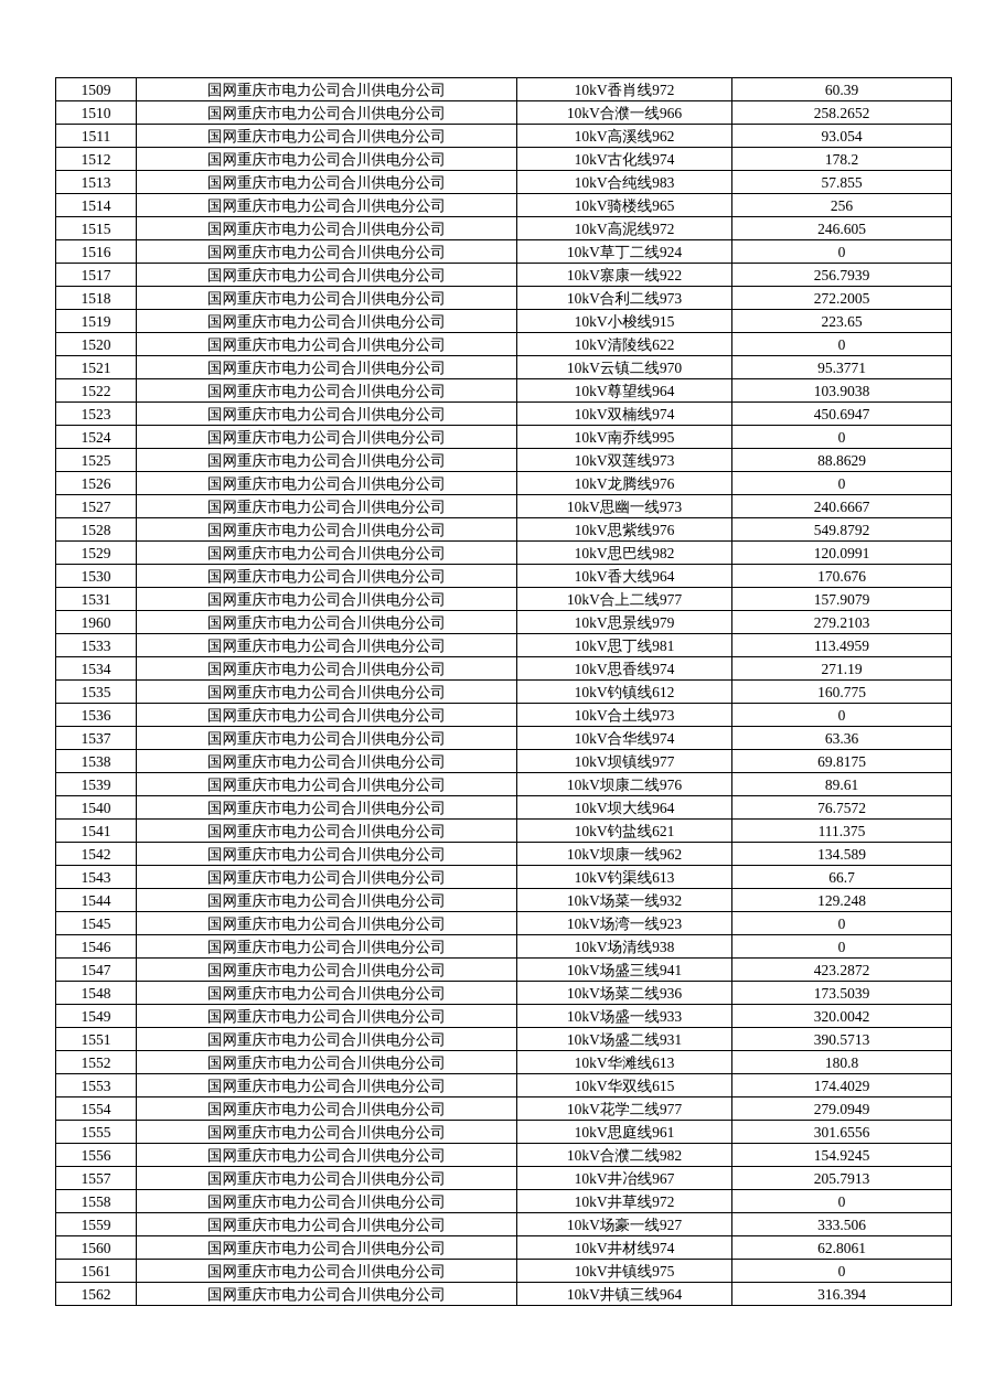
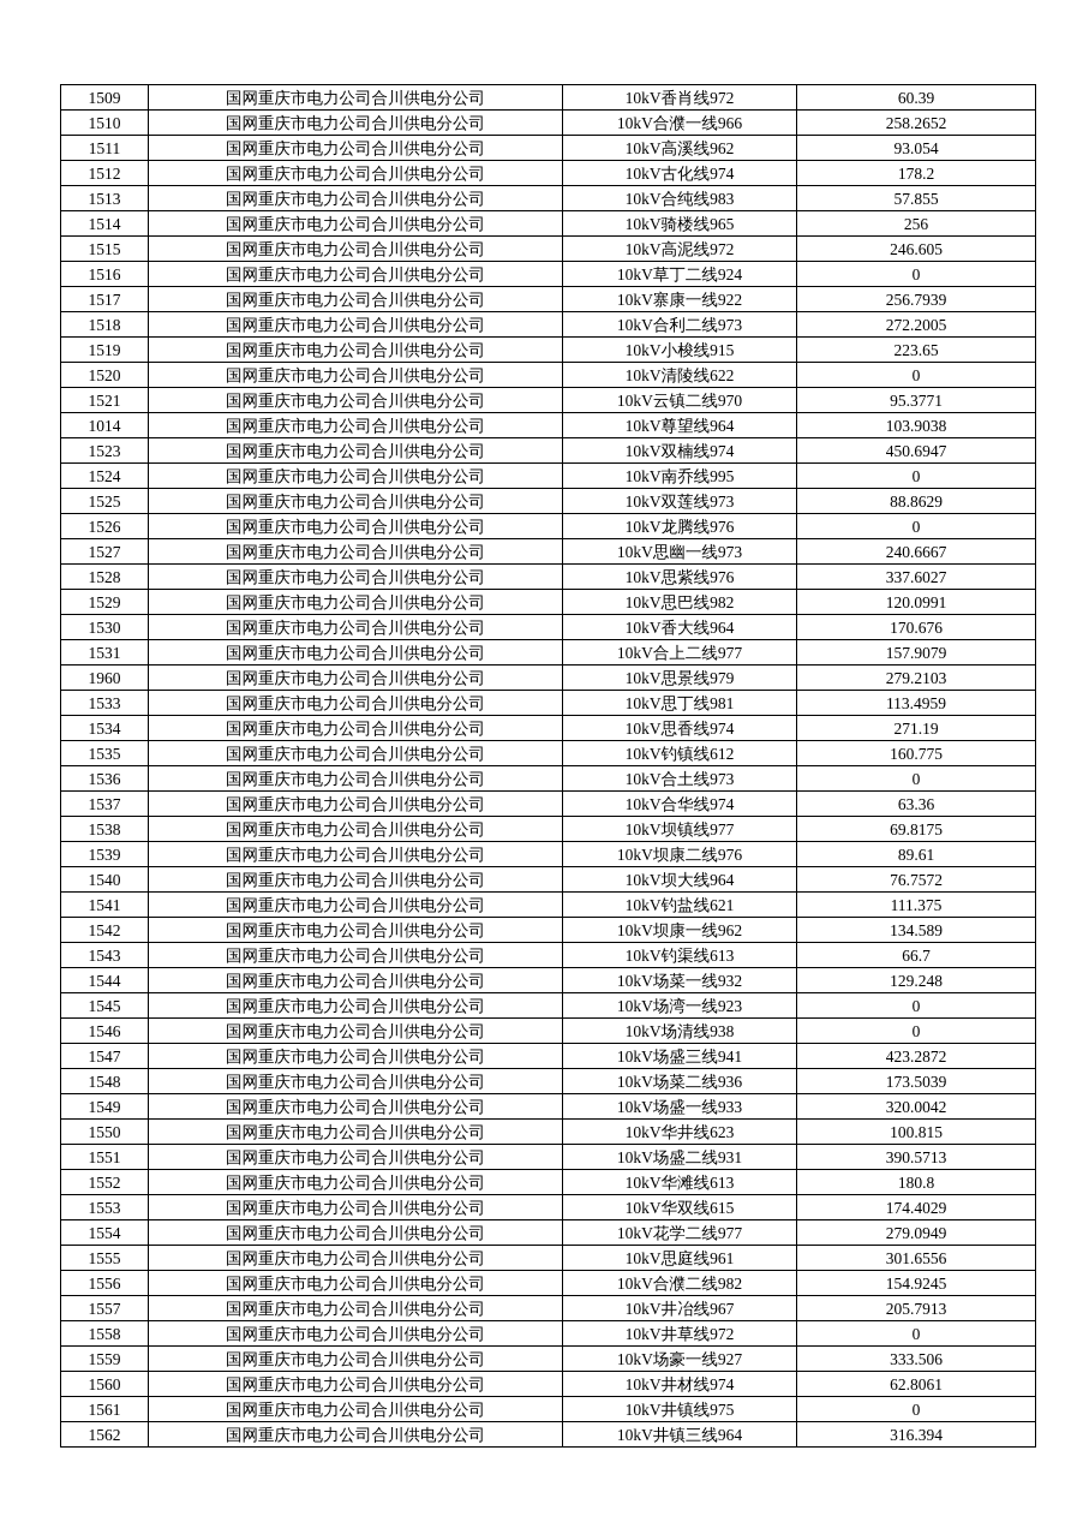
  1509	国网重庆市电力公司合川供电分公司	10kV香肖线972	60.39
  1510	国网重庆市电力公司合川供电分公司	10kV合濮一线966	258.2652
  1511	国网重庆市电力公司合川供电分公司	10kV高溪线962	93.054
  1512	国网重庆市电力公司合川供电分公司	10kV古化线974	178.2
  1513	国网重庆市电力公司合川供电分公司	10kV合纯线983	57.855
  1514	国网重庆市电力公司合川供电分公司	10kV骑楼线965	256
  1515	国网重庆市电力公司合川供电分公司	10kV高泥线972	246.605
  1516	国网重庆市电力公司合川供电分公司	10kV草丁二线924	0
  1517	国网重庆市电力公司合川供电分公司	10kV寨康一线922	256.7939
  1518	国网重庆市电力公司合川供电分公司	10kV合利二线973	272.2005
  1519	国网重庆市电力公司合川供电分公司	10kV小梭线915	223.65
  1520	国网重庆市电力公司合川供电分公司	10kV清陵线622	0
  1521	国网重庆市电力公司合川供电分公司	10kV云镇二线970	95.3771
- 1522	国网重庆市电力公司合川供电分公司	10kV尊望线964	103.9038
+ 1014	国网重庆市电力公司合川供电分公司	10kV尊望线964	103.9038
  1523	国网重庆市电力公司合川供电分公司	10kV双楠线974	450.6947
  1524	国网重庆市电力公司合川供电分公司	10kV南乔线995	0
  1525	国网重庆市电力公司合川供电分公司	10kV双莲线973	88.8629
  1526	国网重庆市电力公司合川供电分公司	10kV龙腾线976	0
  1527	国网重庆市电力公司合川供电分公司	10kV思幽一线973	240.6667
- 1528	国网重庆市电力公司合川供电分公司	10kV思紫线976	549.8792
+ 1528	国网重庆市电力公司合川供电分公司	10kV思紫线976	337.6027
  1529	国网重庆市电力公司合川供电分公司	10kV思巴线982	120.0991
  1530	国网重庆市电力公司合川供电分公司	10kV香大线964	170.676
  1531	国网重庆市电力公司合川供电分公司	10kV合上二线977	157.9079
  1960	国网重庆市电力公司合川供电分公司	10kV思景线979	279.2103
  1533	国网重庆市电力公司合川供电分公司	10kV思丁线981	113.4959
  1534	国网重庆市电力公司合川供电分公司	10kV思香线974	271.19
  1535	国网重庆市电力公司合川供电分公司	10kV钓镇线612	160.775
  1536	国网重庆市电力公司合川供电分公司	10kV合土线973	0
  1537	国网重庆市电力公司合川供电分公司	10kV合华线974	63.36
  1538	国网重庆市电力公司合川供电分公司	10kV坝镇线977	69.8175
  1539	国网重庆市电力公司合川供电分公司	10kV坝康二线976	89.61
  1540	国网重庆市电力公司合川供电分公司	10kV坝大线964	76.7572
  1541	国网重庆市电力公司合川供电分公司	10kV钓盐线621	111.375
  1542	国网重庆市电力公司合川供电分公司	10kV坝康一线962	134.589
  1543	国网重庆市电力公司合川供电分公司	10kV钓渠线613	66.7
  1544	国网重庆市电力公司合川供电分公司	10kV场菜一线932	129.248
  1545	国网重庆市电力公司合川供电分公司	10kV场湾一线923	0
  1546	国网重庆市电力公司合川供电分公司	10kV场清线938	0
  1547	国网重庆市电力公司合川供电分公司	10kV场盛三线941	423.2872
  1548	国网重庆市电力公司合川供电分公司	10kV场菜二线936	173.5039
  1549	国网重庆市电力公司合川供电分公司	10kV场盛一线933	320.0042
+ 1550	国网重庆市电力公司合川供电分公司	10kV华井线623	100.815
  1551	国网重庆市电力公司合川供电分公司	10kV场盛二线931	390.5713
  1552	国网重庆市电力公司合川供电分公司	10kV华滩线613	180.8
  1553	国网重庆市电力公司合川供电分公司	10kV华双线615	174.4029
  1554	国网重庆市电力公司合川供电分公司	10kV花学二线977	279.0949
  1555	国网重庆市电力公司合川供电分公司	10kV思庭线961	301.6556
  1556	国网重庆市电力公司合川供电分公司	10kV合濮二线982	154.9245
  1557	国网重庆市电力公司合川供电分公司	10kV井冶线967	205.7913
  1558	国网重庆市电力公司合川供电分公司	10kV井草线972	0
  1559	国网重庆市电力公司合川供电分公司	10kV场豪一线927	333.506
  1560	国网重庆市电力公司合川供电分公司	10kV井材线974	62.8061
  1561	国网重庆市电力公司合川供电分公司	10kV井镇线975	0
  1562	国网重庆市电力公司合川供电分公司	10kV井镇三线964	316.394
